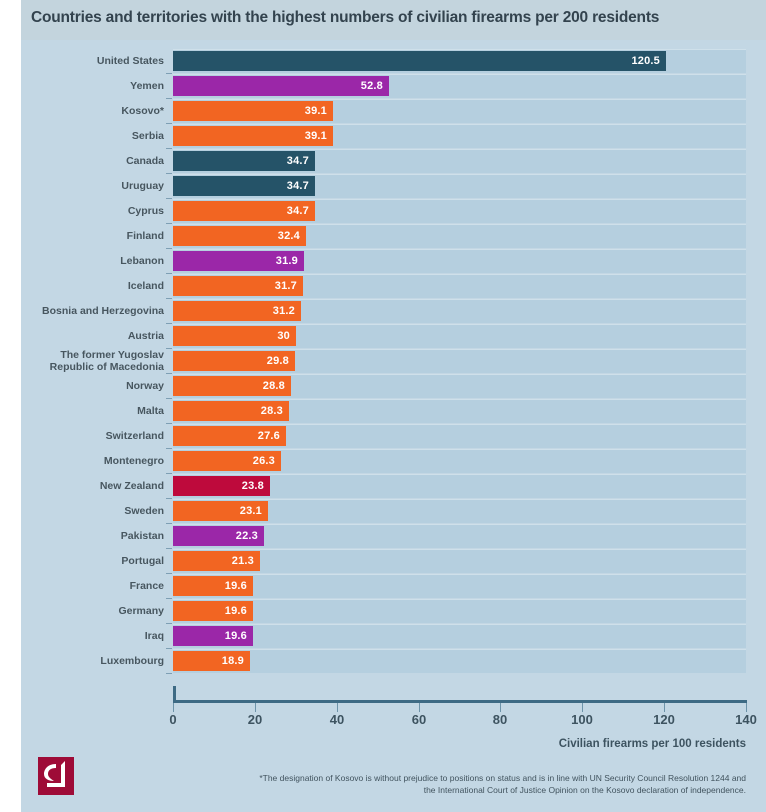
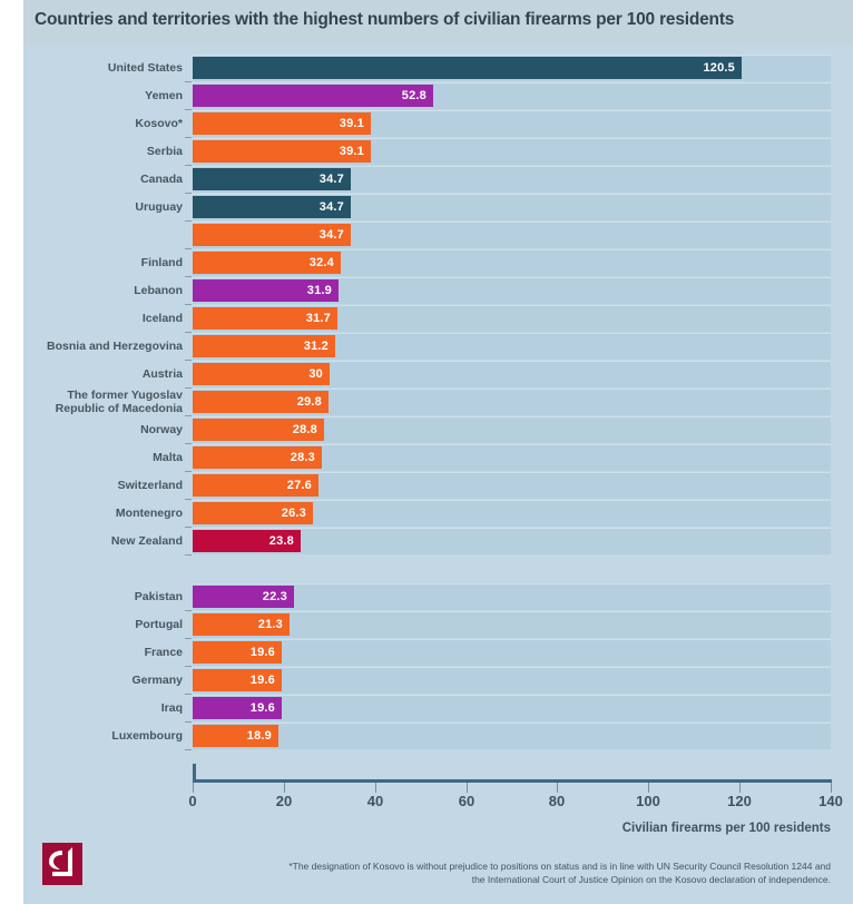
- Countries and territories with the highest numbers of civilian firearms per 200 residents
+ Countries and territories with the highest numbers of civilian firearms per 100 residents
  United States
  120.5
  Yemen
  52.8
  Kosovo*
  39.1
  Serbia
  39.1
  Canada
  34.7
  Uruguay
  34.7
- Cyprus
  34.7
  Finland
  32.4
  Lebanon
  31.9
  Iceland
  31.7
  Bosnia and Herzegovina
  31.2
  Austria
  30
  The former Yugoslav
  Republic of Macedonia
  29.8
  Norway
  28.8
  Malta
  28.3
  Switzerland
  27.6
  Montenegro
  26.3
  New Zealand
  23.8
- Sweden
- 23.1
  Pakistan
  22.3
  Portugal
  21.3
  France
  19.6
  Germany
  19.6
  Iraq
  19.6
  Luxembourg
  18.9
  0
  20
  40
  60
  80
  100
  120
  140
  Civilian firearms per 100 residents
  *The designation of Kosovo is without prejudice to positions on status and is in line with UN Security Council Resolution 1244 and
  the International Court of Justice Opinion on the Kosovo declaration of independence.
